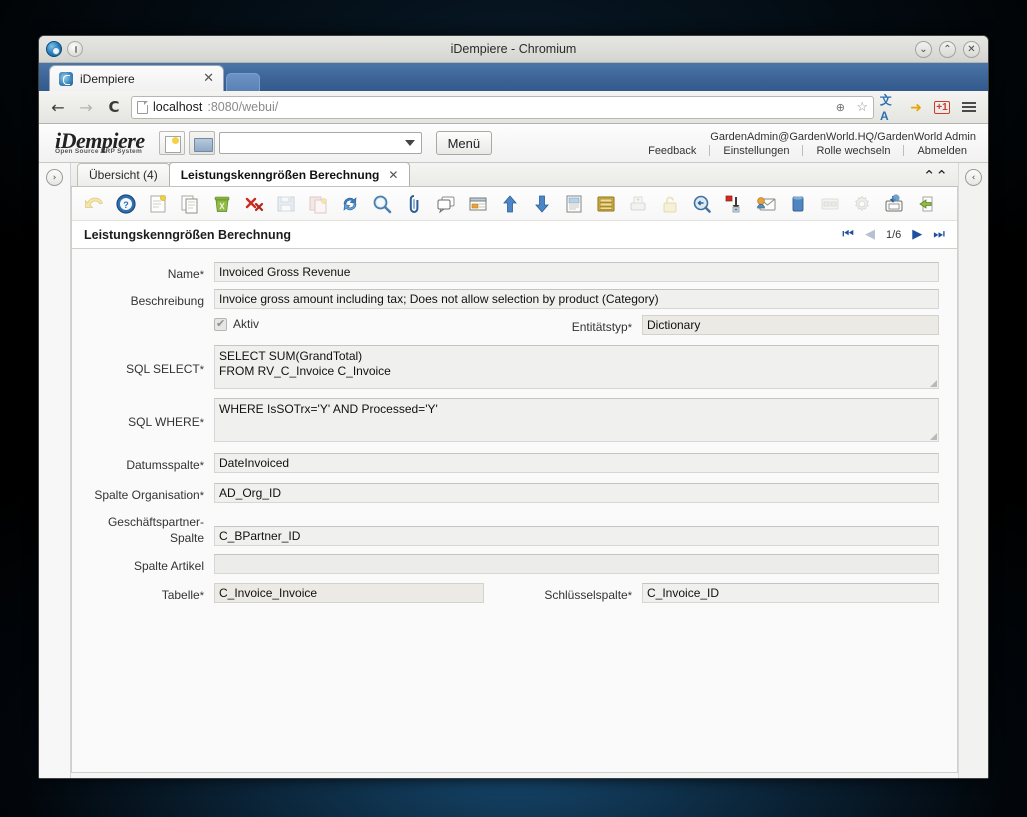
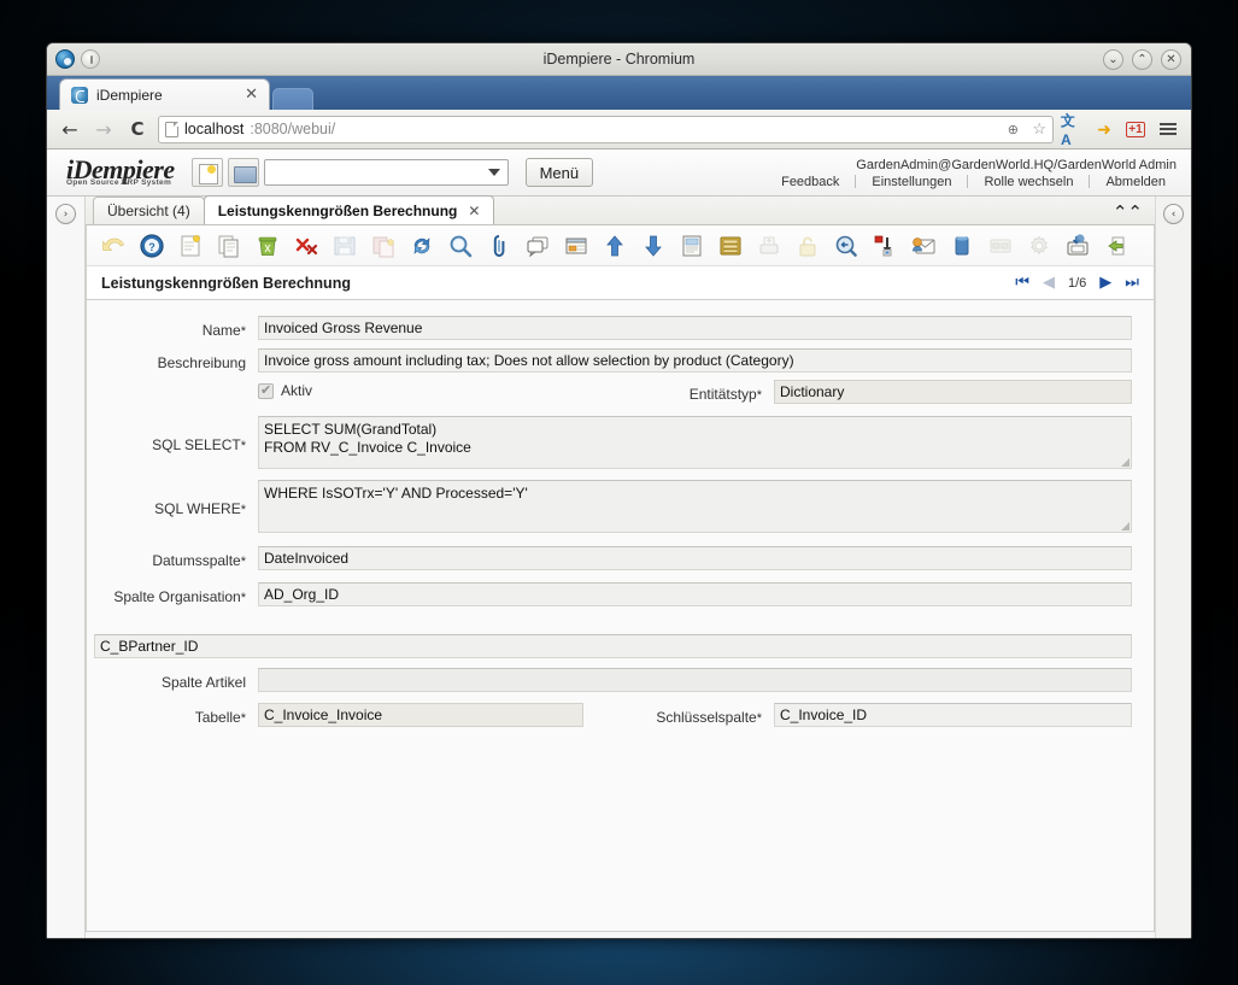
  iDempiere - Chromium
  ⌄
  ⌃
  ✕
  iDempiere
  ✕
  ←
  →
  C
  localhost
  :8080/webui/
  ⊕
  ☆
  文A
  ➜
  +1
  iDempiere
  Menü
  GardenAdmin@GardenWorld.HQ/GardenWorld Admin
  Feedback
  Einstellungen
  Rolle wechseln
  Abmelden
  ›
  Übersicht (4)
  Leistungskenngrößen Berechnung
  ✕
  ⌃⌃
  ?
  Leistungskenngrößen Berechnung
  ⏮
  ◀
  1/6
  ▶
  ⏭
  Name*
  Invoiced Gross Revenue
  Beschreibung
  Invoice gross amount including tax; Does not allow selection by product (Category)
  Aktiv
  Entitätstyp*
  Dictionary
  SQL SELECT*
  SELECT SUM(GrandTotal)
  FROM RV_C_Invoice C_Invoice
  SQL WHERE*
  WHERE IsSOTrx='Y' AND Processed='Y'
  Datumsspalte*
  DateInvoiced
  Spalte Organisation*
  AD_Org_ID
- Geschäftspartner-Spalte
  C_BPartner_ID
  Spalte Artikel
  Tabelle*
  C_Invoice_Invoice
  Schlüsselspalte*
  C_Invoice_ID
  ‹
